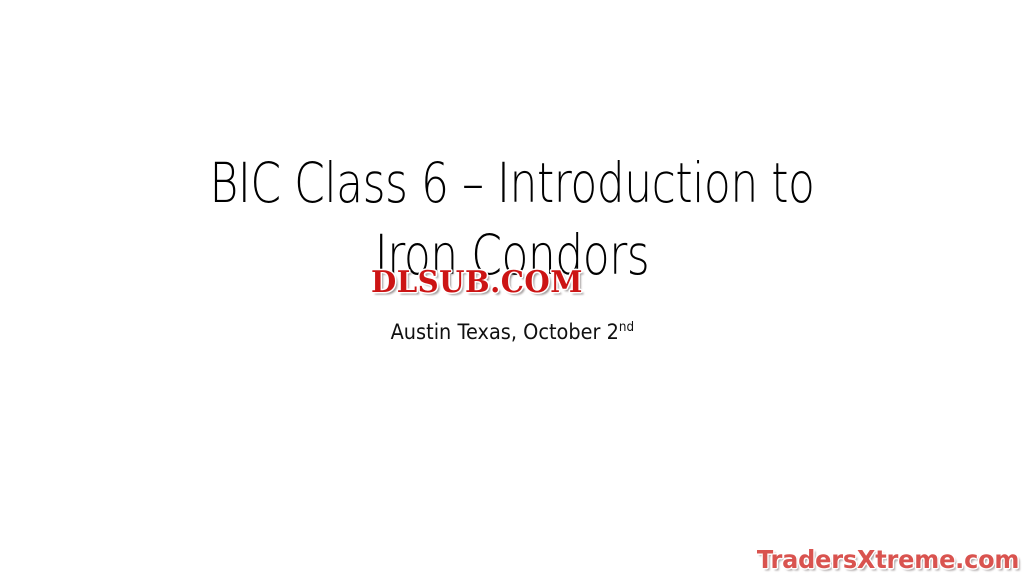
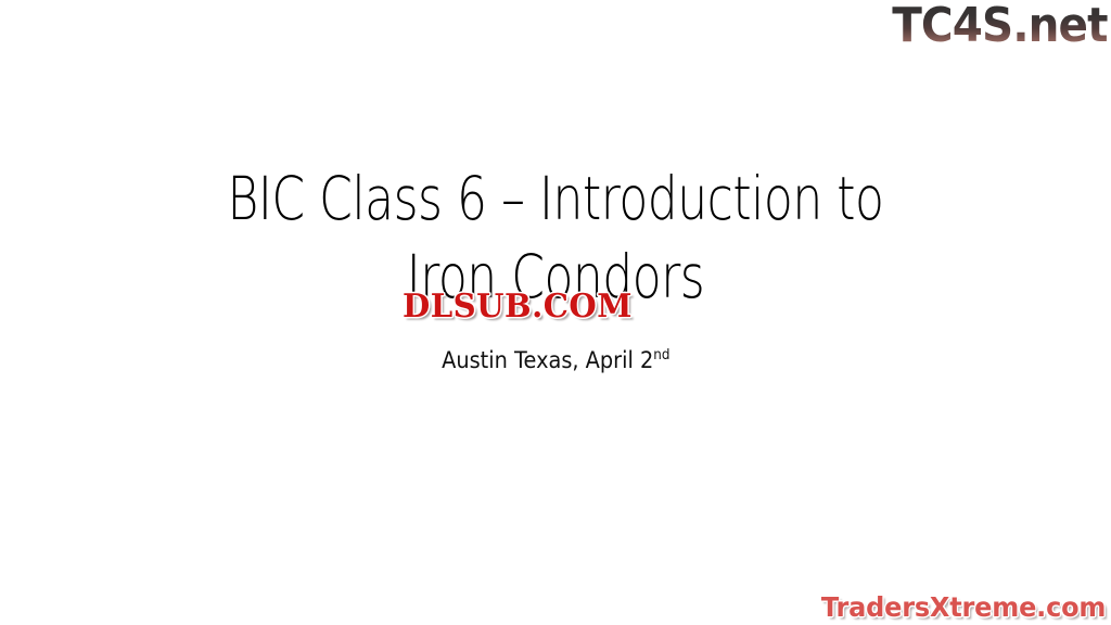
+ TC4S.net
  BIC Class 6 – Introduction to
  Iron Condors
  DLSUB.COM
- Austin Texas, October 2nd
+ Austin Texas, April 2nd
  TradersXtreme.com
